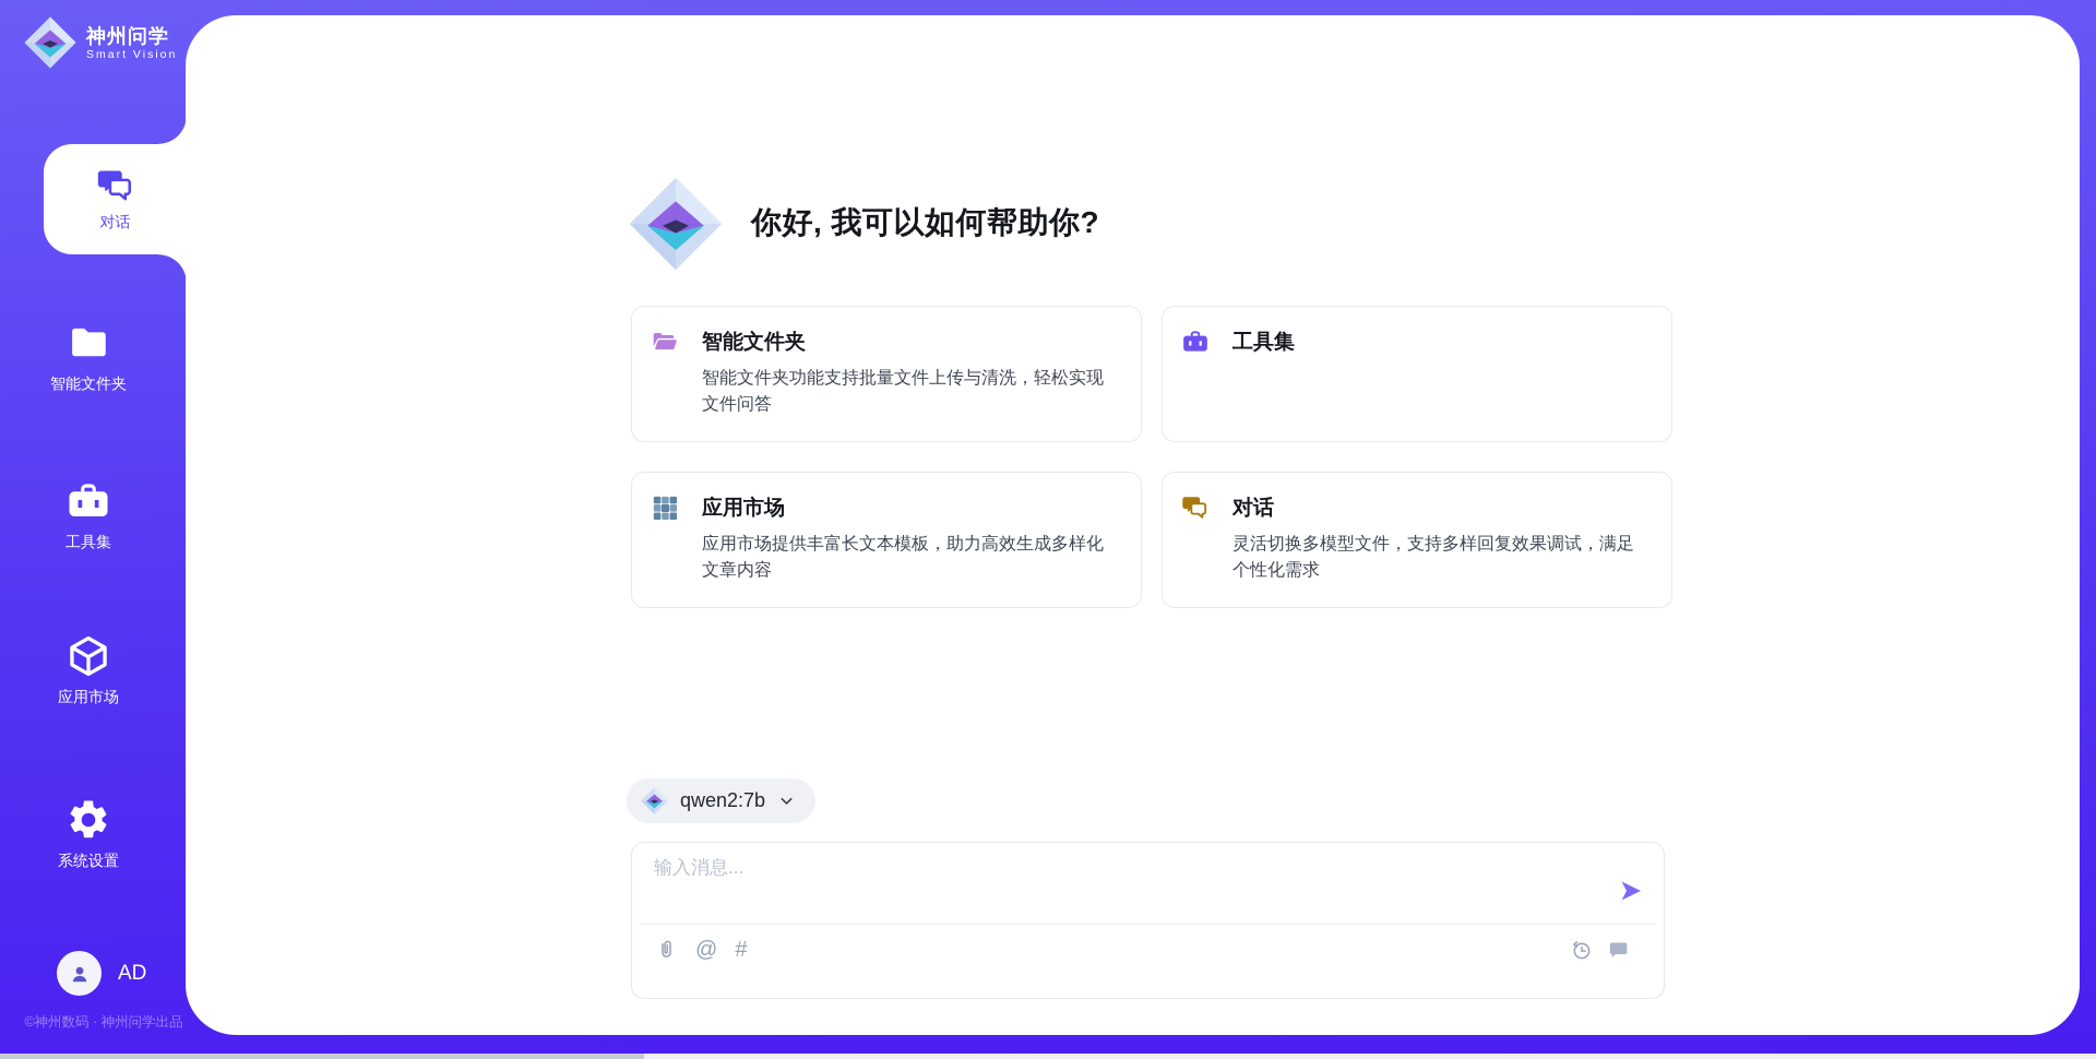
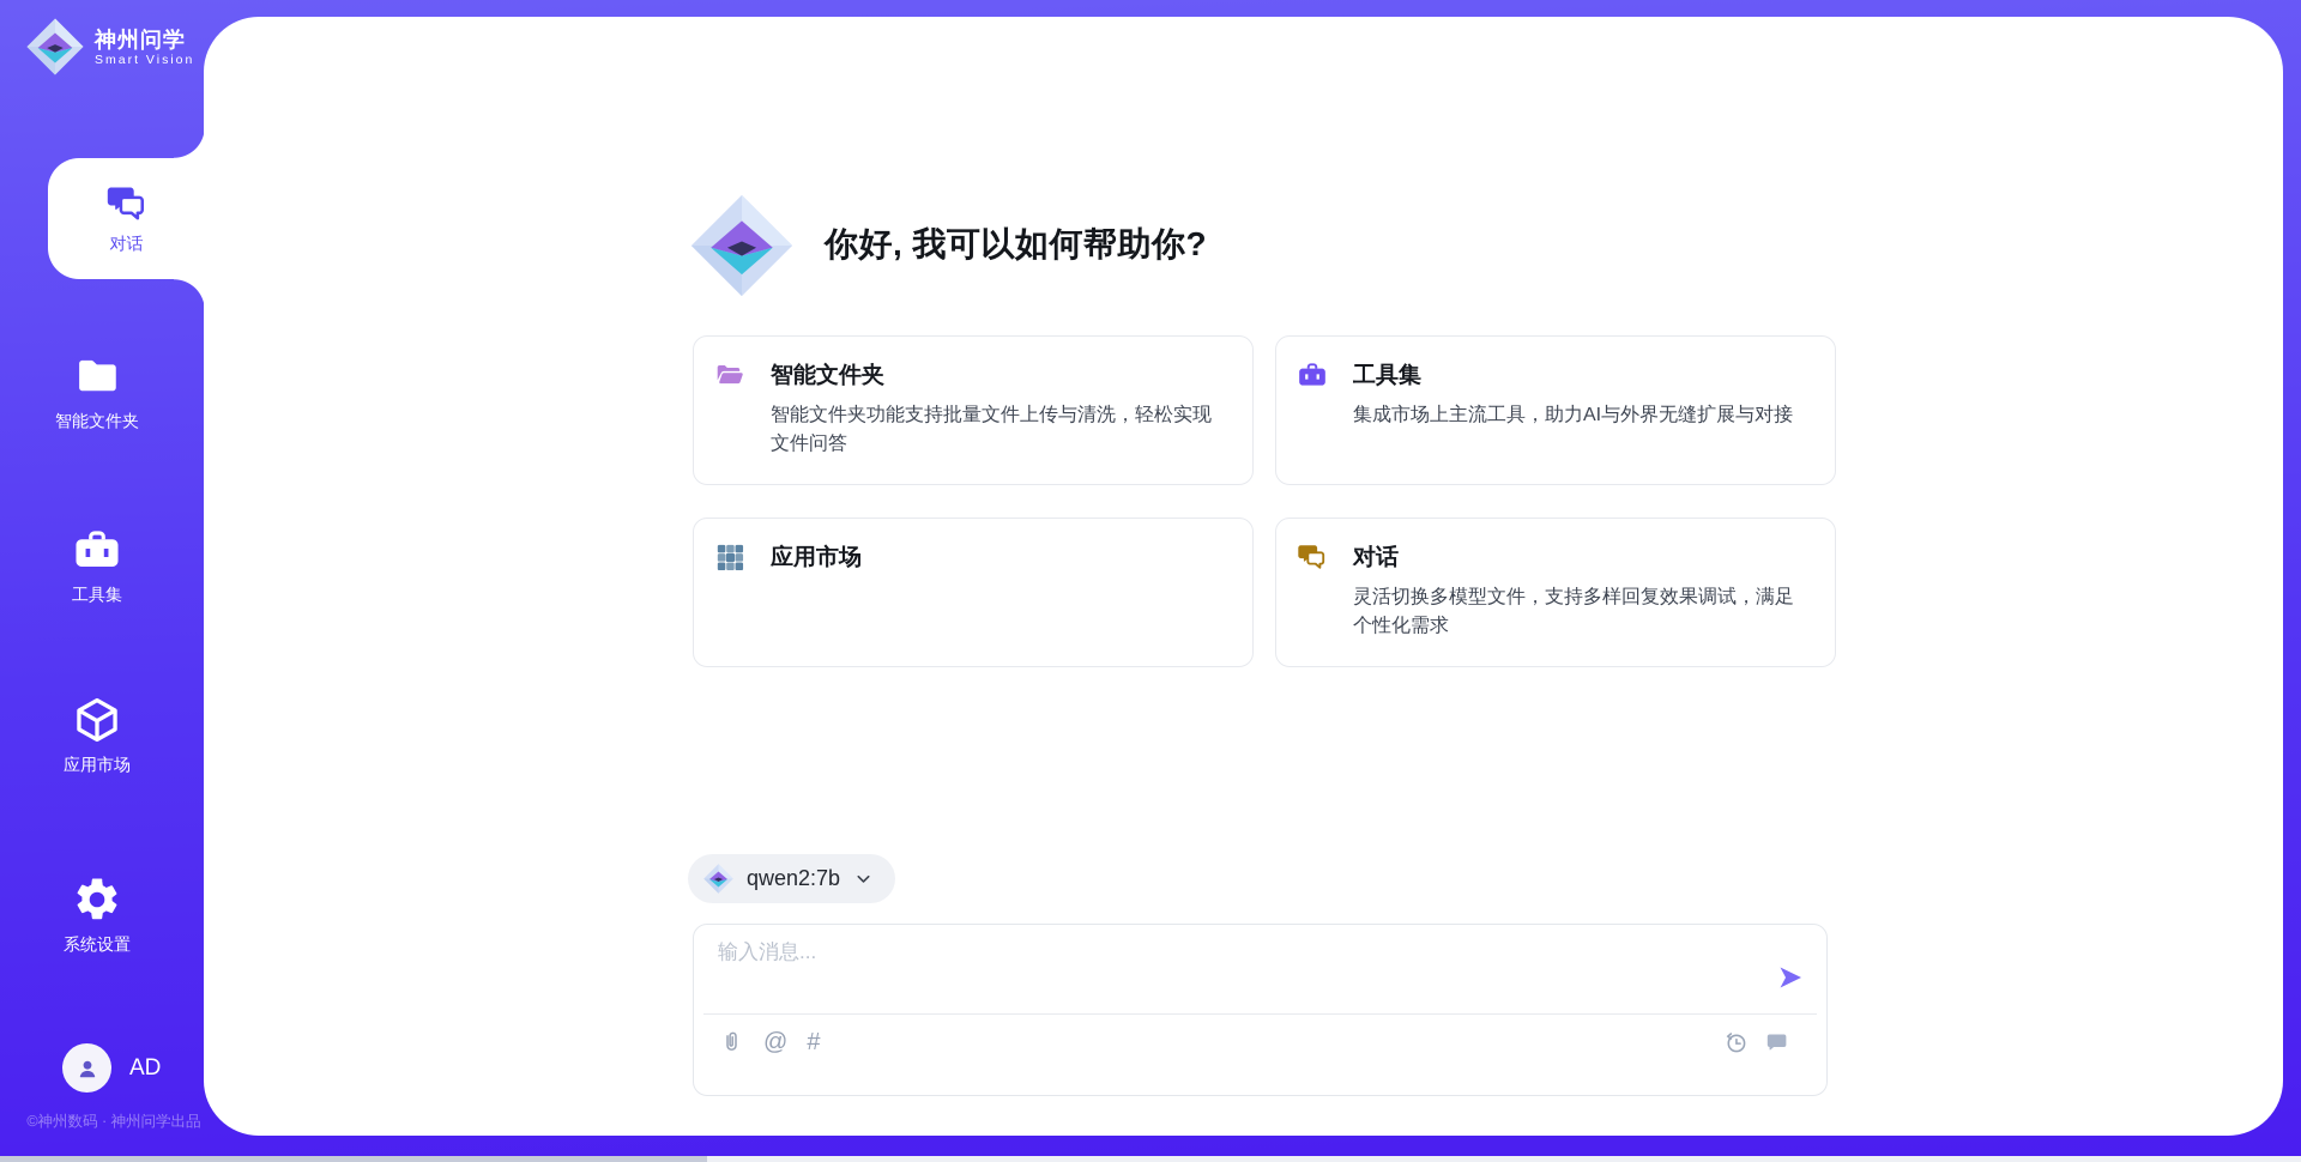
  神州问学
  Smart Vision
  对话
  智能文件夹
  工具集
  应用市场
  系统设置
  AD
  ©神州数码 · 神州问学出品
  你好, 我可以如何帮助你?
  智能文件夹
  智能文件夹功能支持批量文件上传与清洗，轻松实现文件问答
  工具集
+ 集成市场上主流工具，助力AI与外界无缝扩展与对接
  应用市场
- 应用市场提供丰富长文本模板，助力高效生成多样化文章内容
  对话
  灵活切换多模型文件，支持多样回复效果调试，满足个性化需求
  qwen2:7b
  输入消息...
  @
  #
